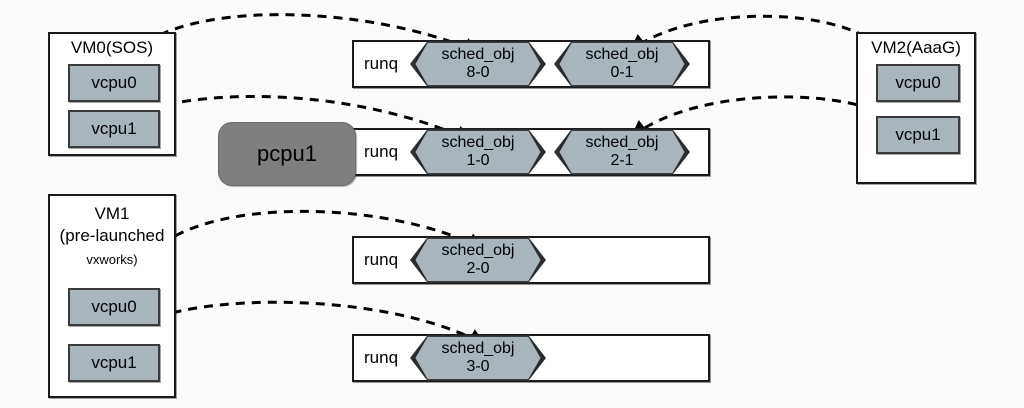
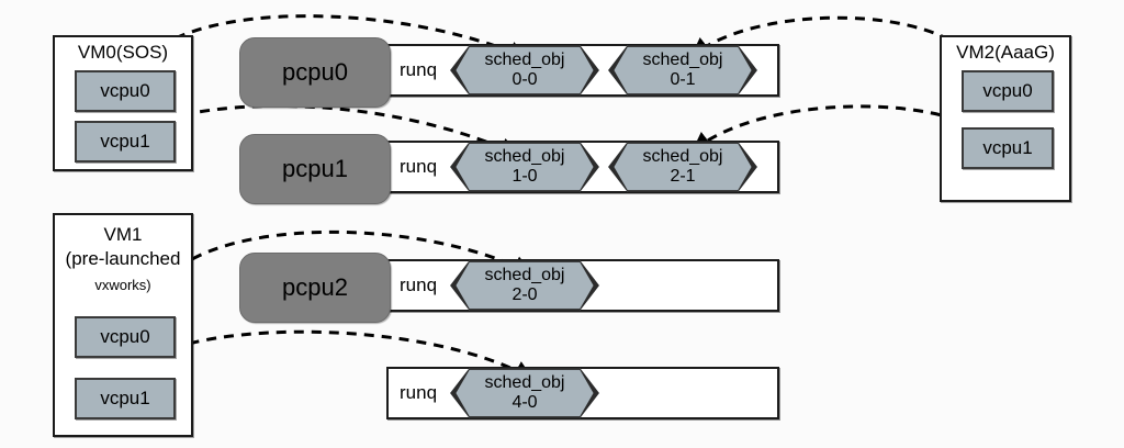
  VM0(SOS)
  vcpu0
  vcpu1
  VM1
  (pre-launched
  vxworks)
  vcpu0
  vcpu1
  VM2(AaaG)
  vcpu0
  vcpu1
  runq
  sched_obj
- 8-0
+ 0-0
  sched_obj
  0-1
+ pcpu0
  runq
  sched_obj
  1-0
  sched_obj
  2-1
  pcpu1
  runq
  sched_obj
  2-0
+ pcpu2
  runq
  sched_obj
- 3-0
+ 4-0
